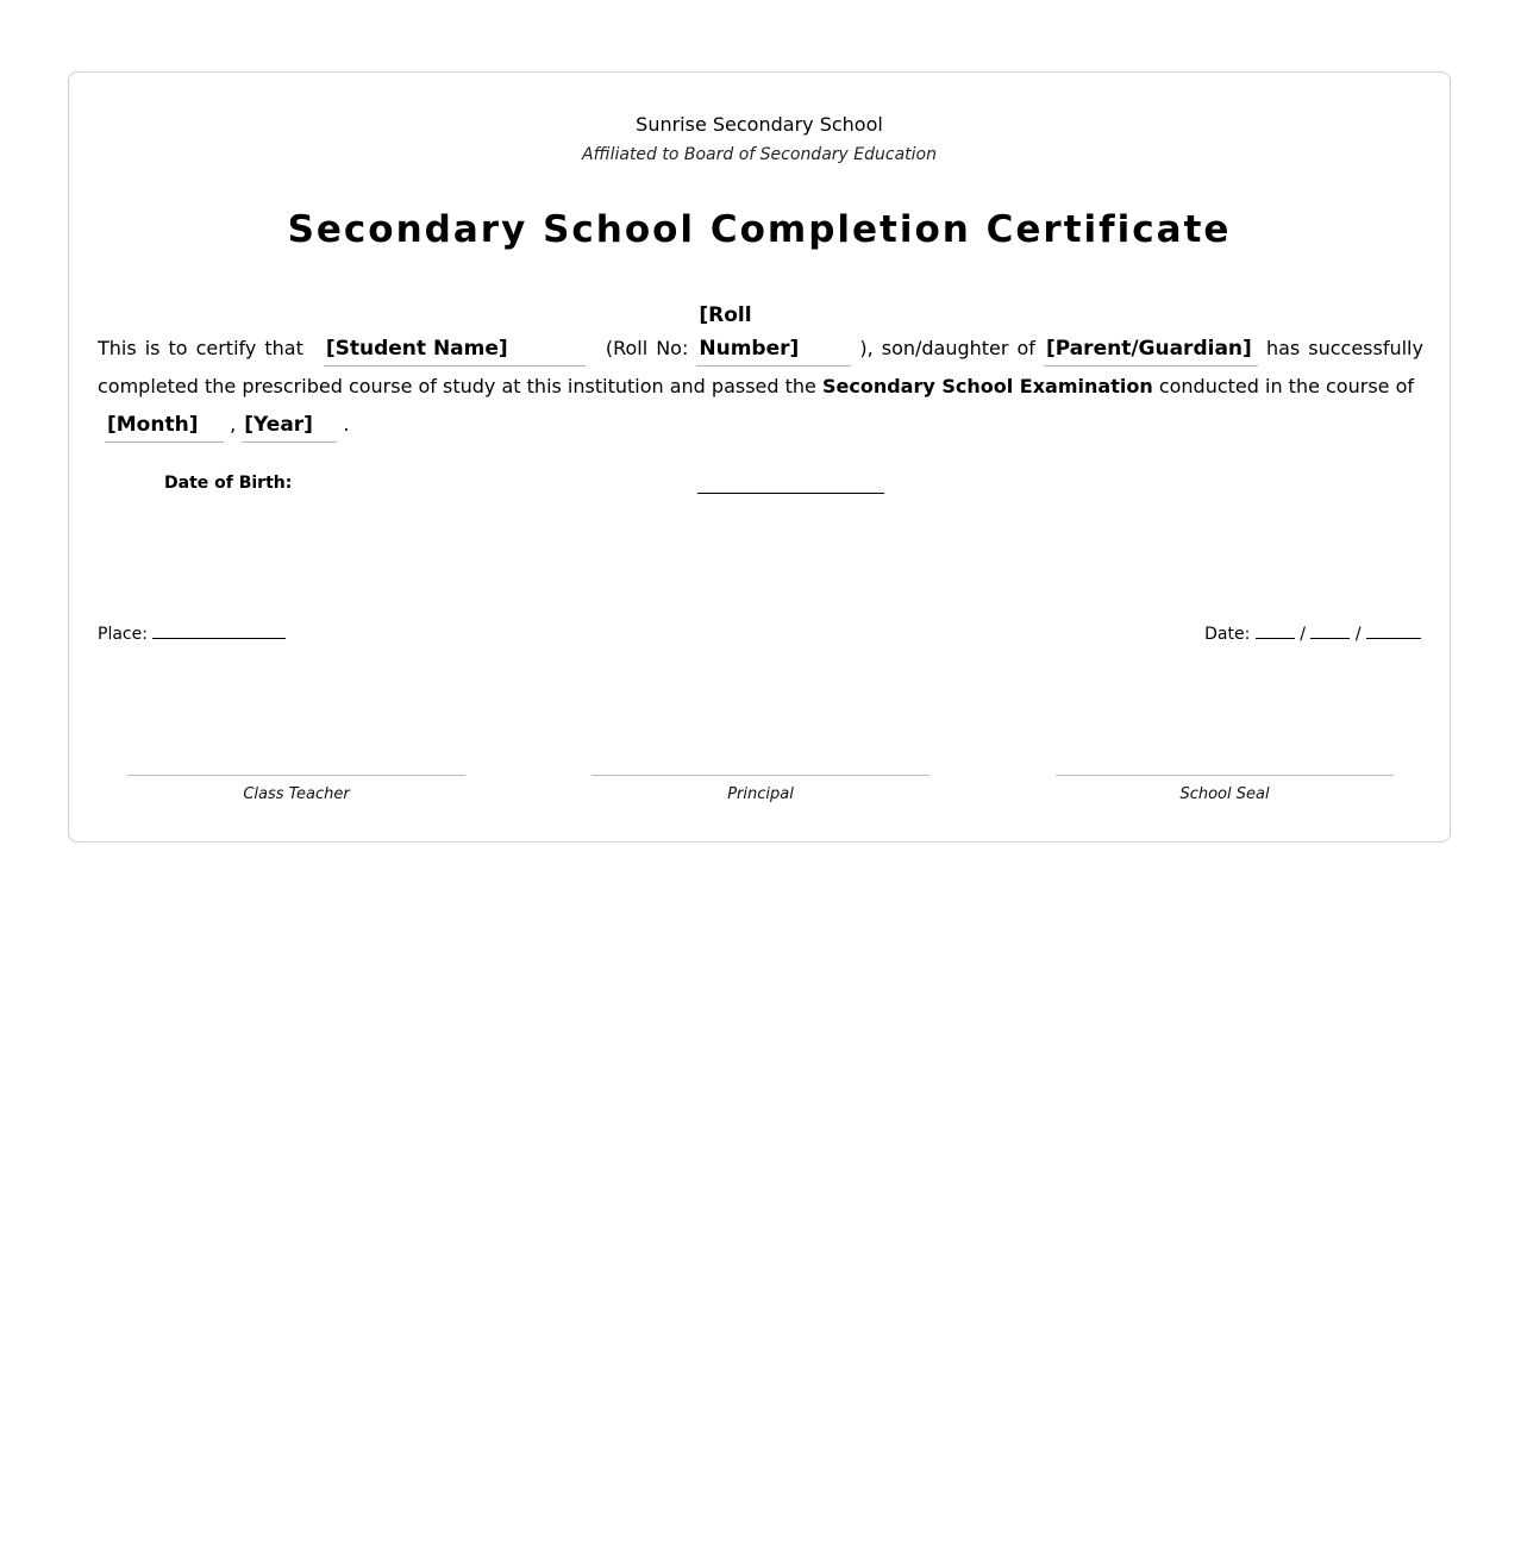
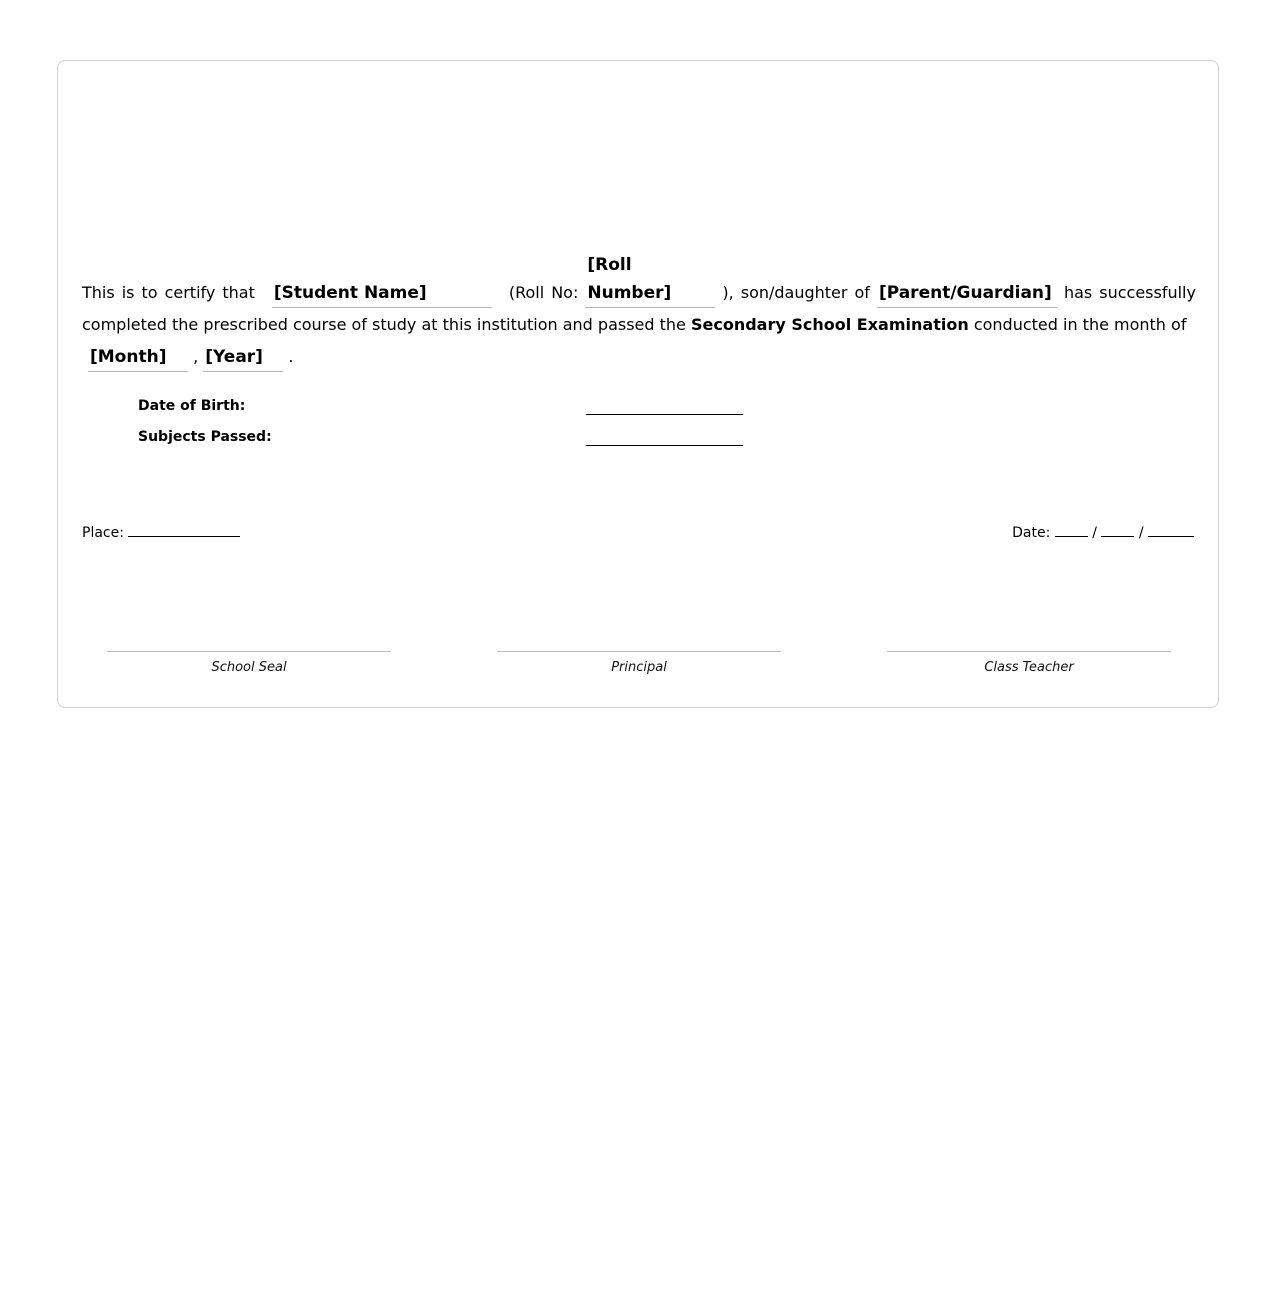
- Sunrise Secondary School
- Affiliated to Board of Secondary Education
- Secondary School Completion Certificate
- This is to certify that [Student Name] (Roll No: [Roll Number] ), son/daughter of [Parent/Guardian] has successfully completed the prescribed course of study at this institution and passed the Secondary School Examination conducted in the course of
+ This is to certify that [Student Name] (Roll No: [Roll Number] ), son/daughter of [Parent/Guardian] has successfully completed the prescribed course of study at this institution and passed the Secondary School Examination conducted in the month of
  [Month] , [Year] .
  Date of Birth:
+ Subjects Passed:
  Place:
  Date: / /
- Class Teacher
+ School Seal
  Principal
- School Seal
+ Class Teacher
